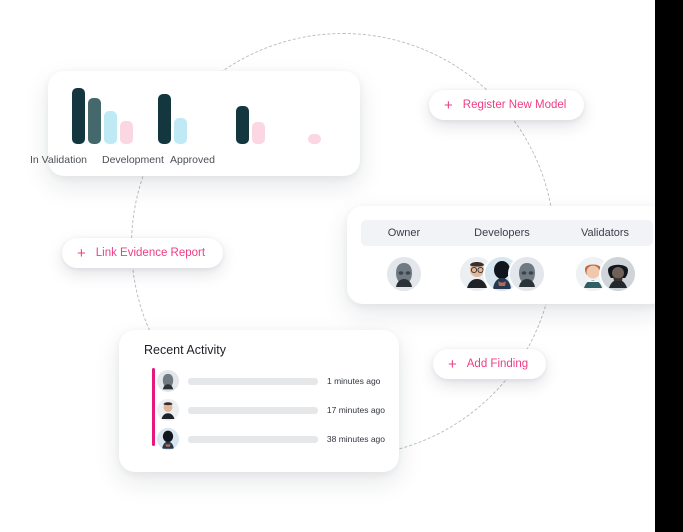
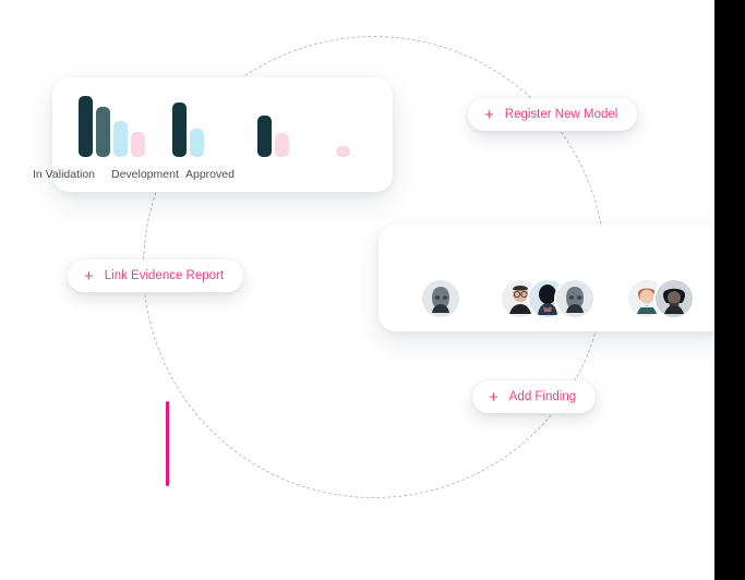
  In Validation
  Development
  Approved
- Owner
- Developers
- Validators
- Recent Activity
- 1 minutes ago
- 17 minutes ago
- 38 minutes ago
  +
  Register New Model
  +
  Link Evidence Report
  +
  Add Finding
